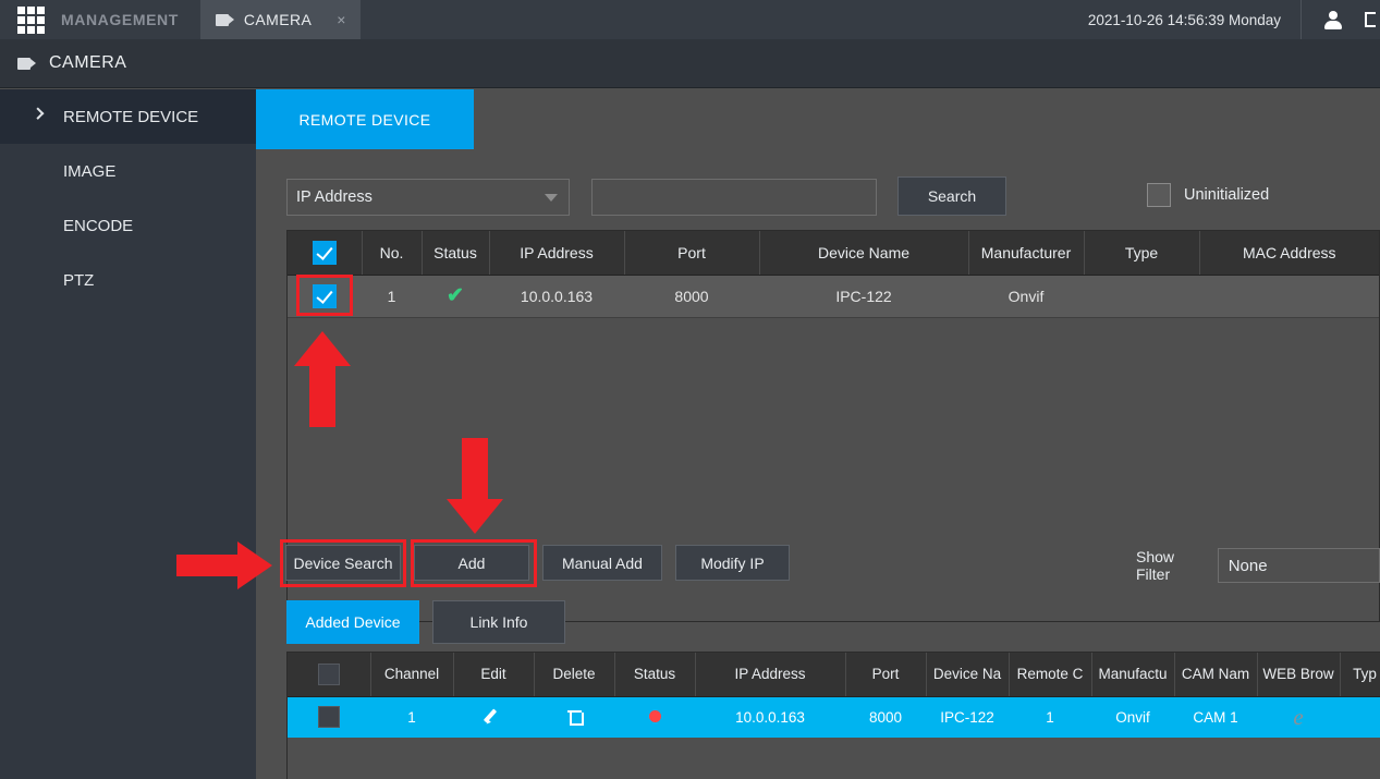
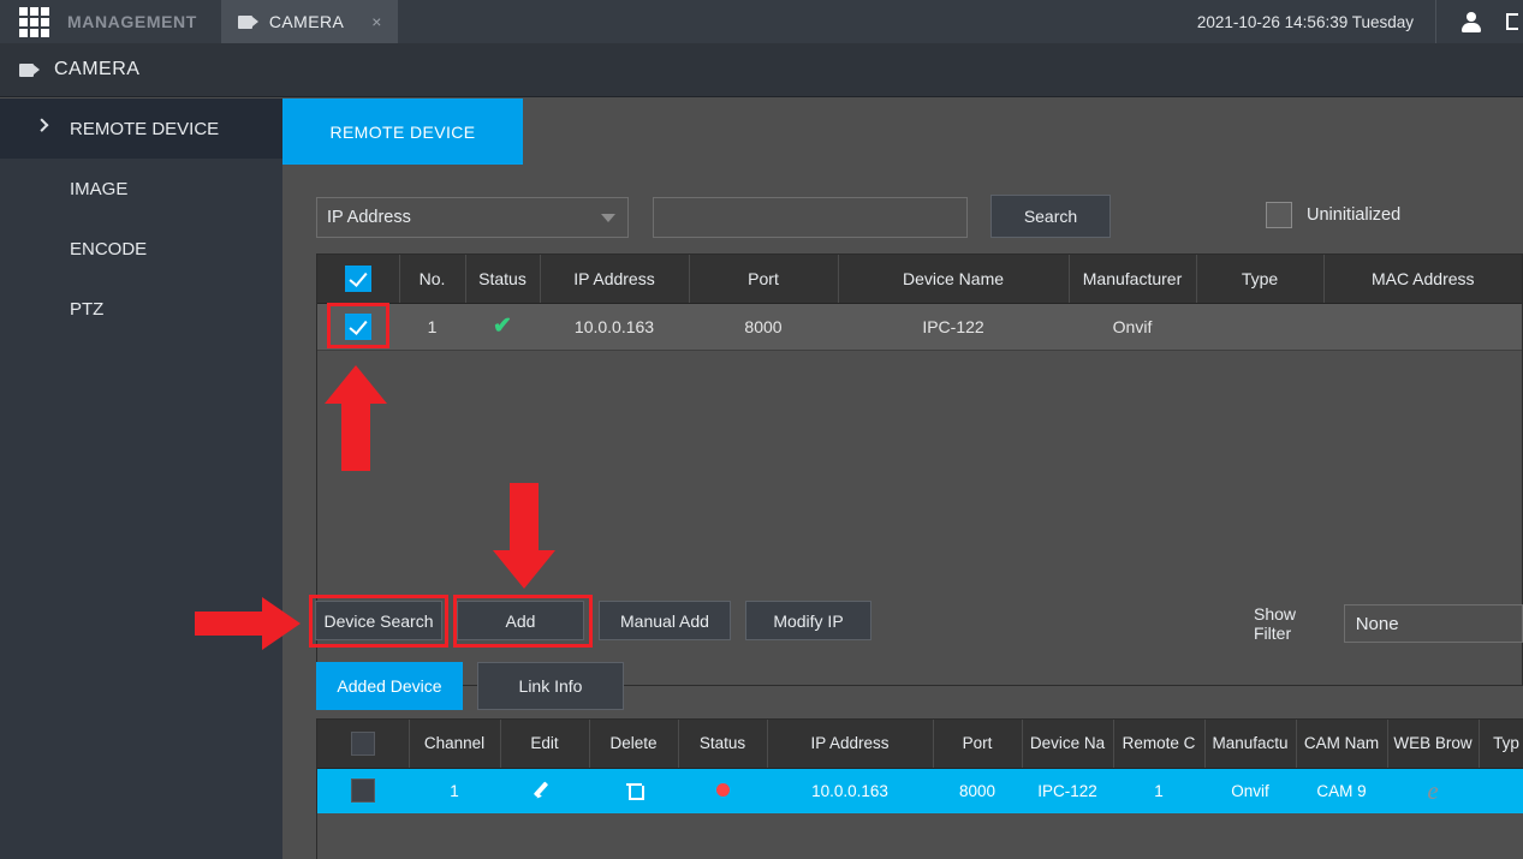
  MANAGEMENT
  CAMERA
  ×
- 2021-10-26 14:56:39 Monday
+ 2021-10-26 14:56:39 Tuesday
  CAMERA
  REMOTE DEVICE
  IMAGE
  ENCODE
  PTZ
  REMOTE DEVICE
  IP Address
  Search
  Uninitialized
  	No.	Status	IP Address	Port	Device Name	Manufacturer	Type	MAC Address
  	1	✔	10.0.0.163	8000	IPC-122	Onvif
  Device Search
  Add
  Manual Add
  Modify IP
  Show Filter
  None
  Added Device
  Link Info
  	Channel	Edit	Delete	Status	IP Address	Port	Device Na	Remote C	Manufactu	CAM Nam	WEB Brow	Typ
- 	1				10.0.0.163	8000	IPC-122	1	Onvif	CAM 1	e
+ 	1				10.0.0.163	8000	IPC-122	1	Onvif	CAM 9	e
